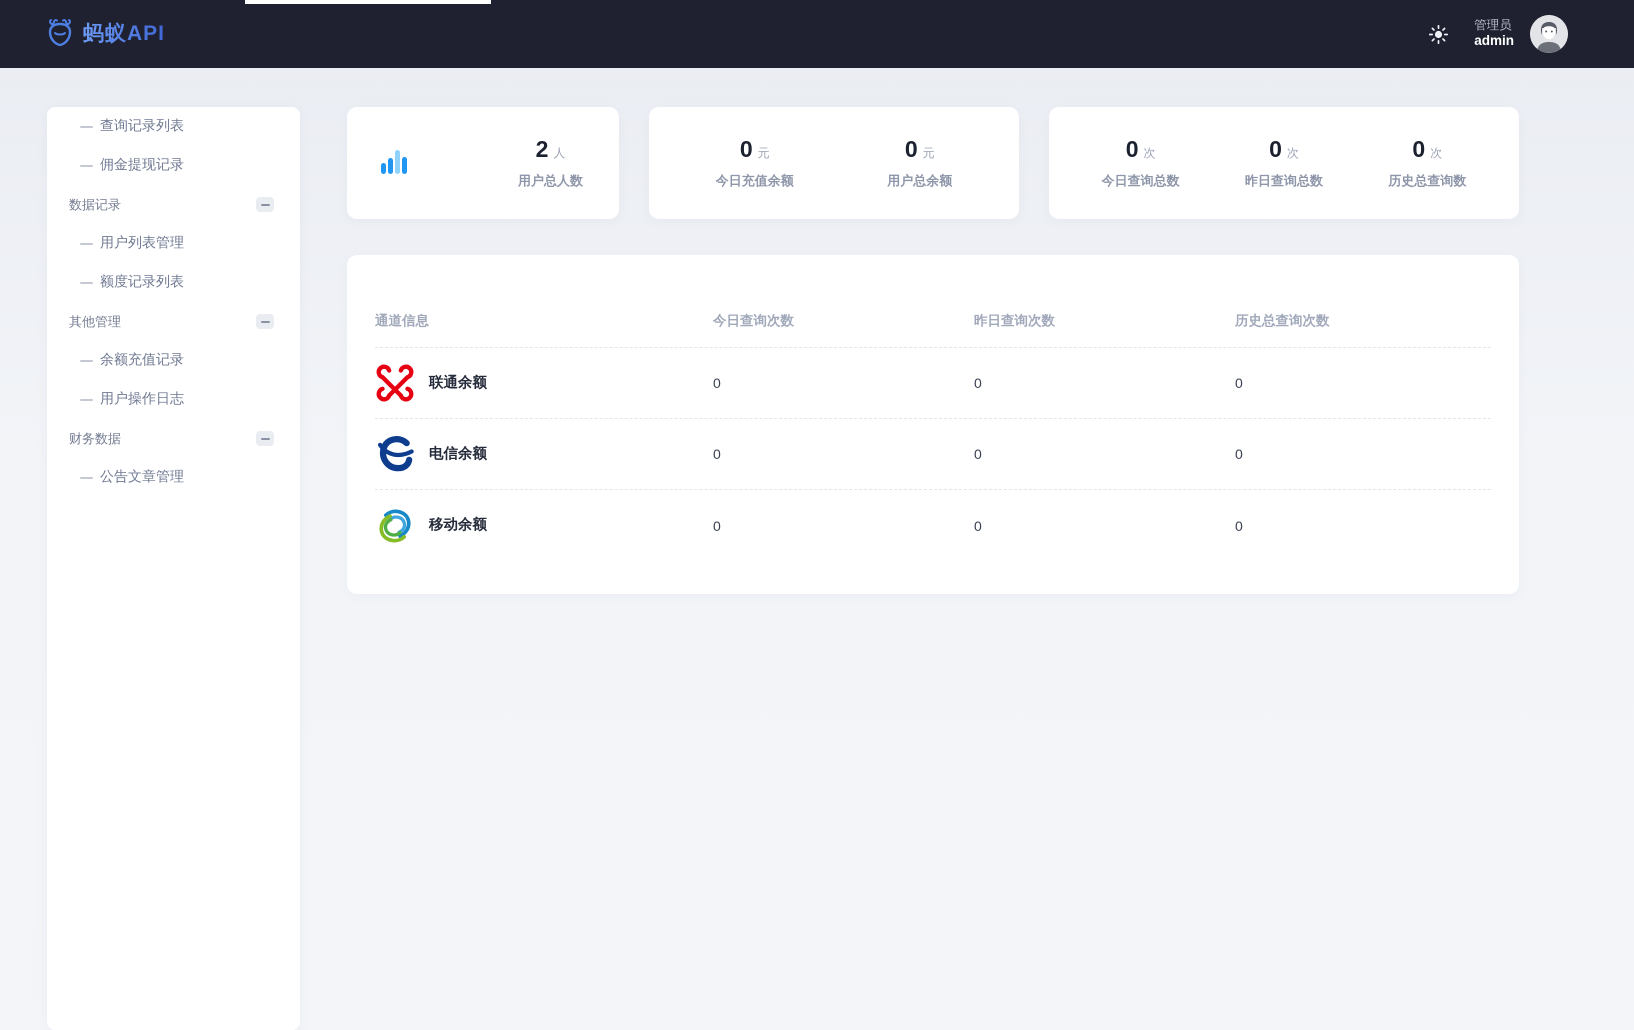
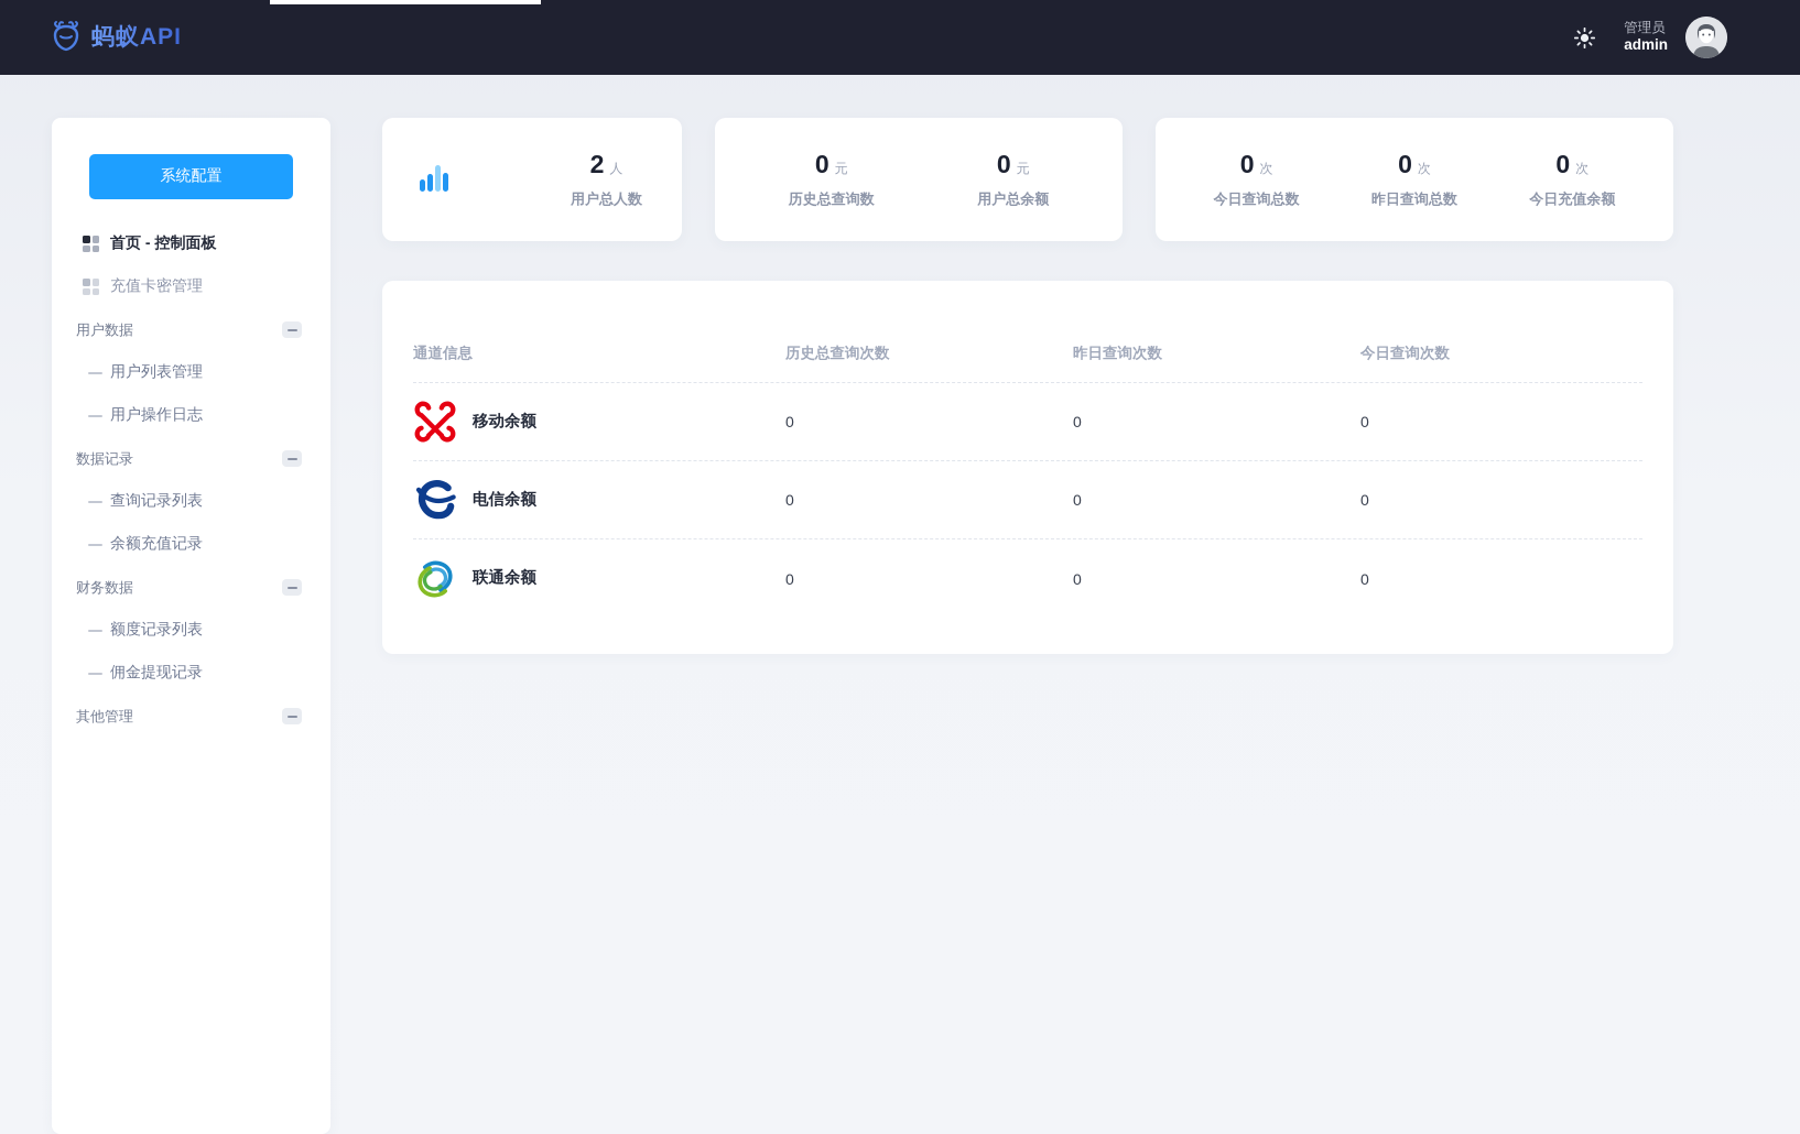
  蚂蚁API
  管理员
  admin
+ 系统配置
+ 首页 - 控制面板
+ 充值卡密管理
+ 用户数据
- 查询记录列表
+ 用户列表管理
- 佣金提现记录
+ 用户操作日志
  数据记录
- 用户列表管理
+ 查询记录列表
- 额度记录列表
+ 余额充值记录
- 其他管理
+ 财务数据
- 余额充值记录
+ 额度记录列表
- 用户操作日志
+ 佣金提现记录
- 财务数据
+ 其他管理
- 公告文章管理
  2 人
  用户总人数
  0 元
- 今日充值余额
+ 历史总查询数
  0 元
  用户总余额
  0 次
  今日查询总数
  0 次
  昨日查询总数
  0 次
- 历史总查询数
+ 今日充值余额
  通道信息
- 今日查询次数
+ 历史总查询次数
  昨日查询次数
- 历史总查询次数
+ 今日查询次数
- 联通余额
+ 移动余额
  0
  0
  0
  电信余额
  0
  0
  0
- 移动余额
+ 联通余额
  0
  0
  0
